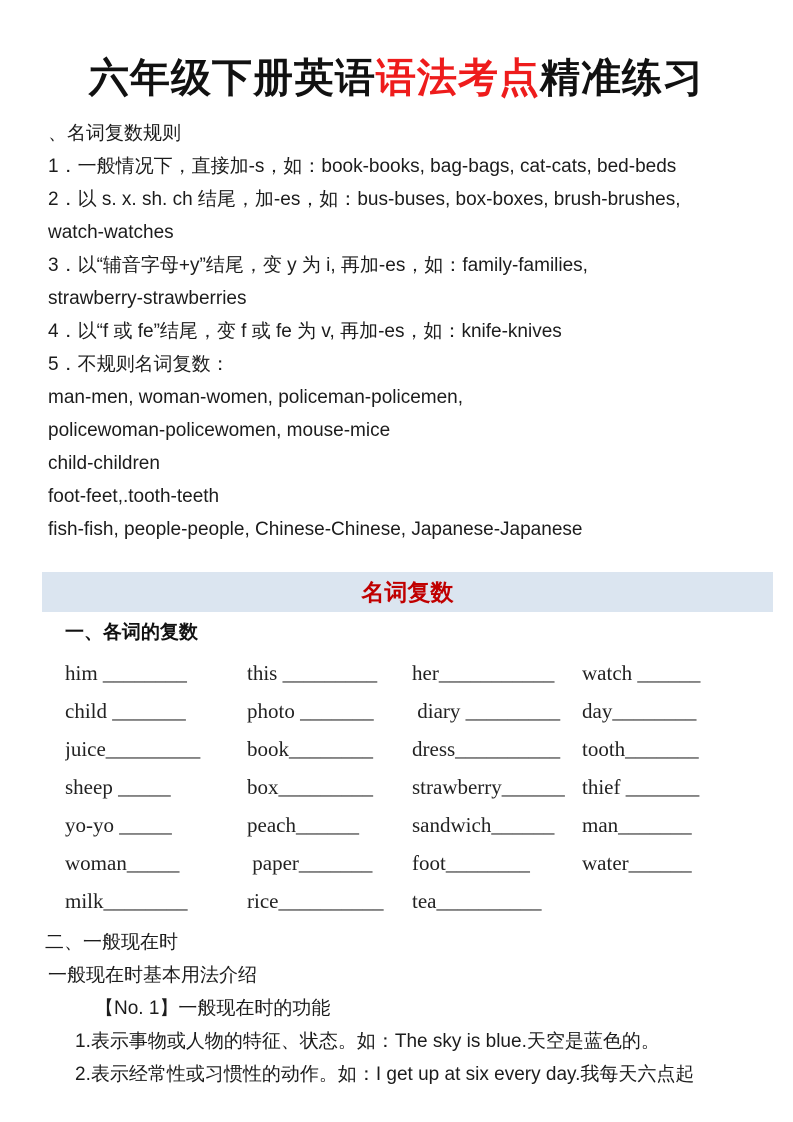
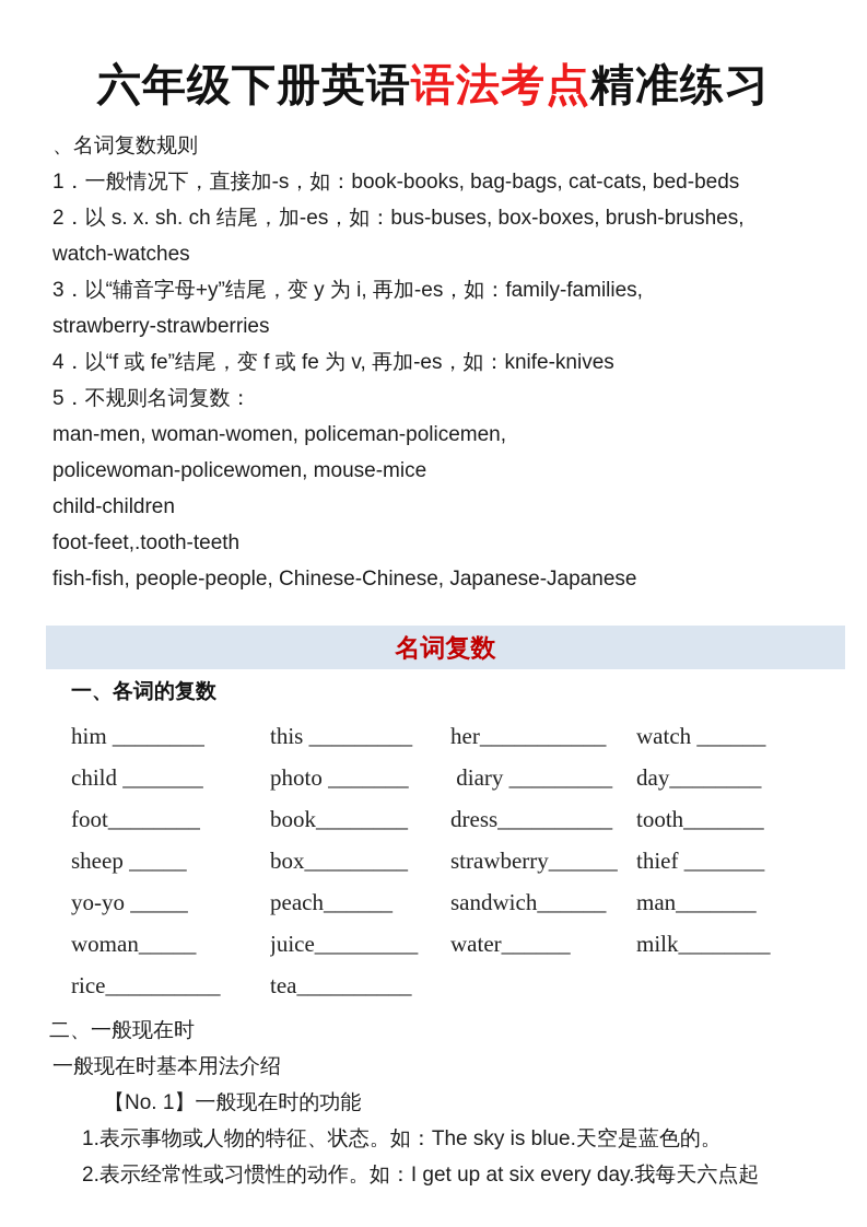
  六年级下册英语语法考点精准练习
  、名词复数规则
  1．一般情况下，直接加-s，如：book-books, bag-bags, cat-cats, bed-beds
  2．以 s. x. sh. ch 结尾，加-es，如：bus-buses, box-boxes, brush-brushes,
  watch-watches
  3．以“辅音字母+y”结尾，变 y 为 i, 再加-es，如：family-families,
  strawberry-strawberries
  4．以“f 或 fe”结尾，变 f 或 fe 为 v, 再加-es，如：knife-knives
  5．不规则名词复数：
  man-men, woman-women, policeman-policemen,
  policewoman-policewomen, mouse-mice
  child-children
  foot-feet,.tooth-teeth
  fish-fish, people-people, Chinese-Chinese, Japanese-Japanese
  名词复数
  一、各词的复数
  him ________
  this _________
  her___________
  watch ______
  child _______
  photo _______
  diary _________
  day________
- juice_________
+ foot________
  book________
  dress__________
  tooth_______
  sheep _____
  box_________
  strawberry______
  thief _______
  yo-yo _____
  peach______
  sandwich______
  man_______
  woman_____
- paper_______
- foot________
+ juice_________
  water______
  milk________
  rice__________
  tea__________
  二、一般现在时
  一般现在时基本用法介绍
  【No. 1】一般现在时的功能
  1.表示事物或人物的特征、状态。如：The sky is blue.天空是蓝色的。
  2.表示经常性或习惯性的动作。如：I get up at six every day.我每天六点起
